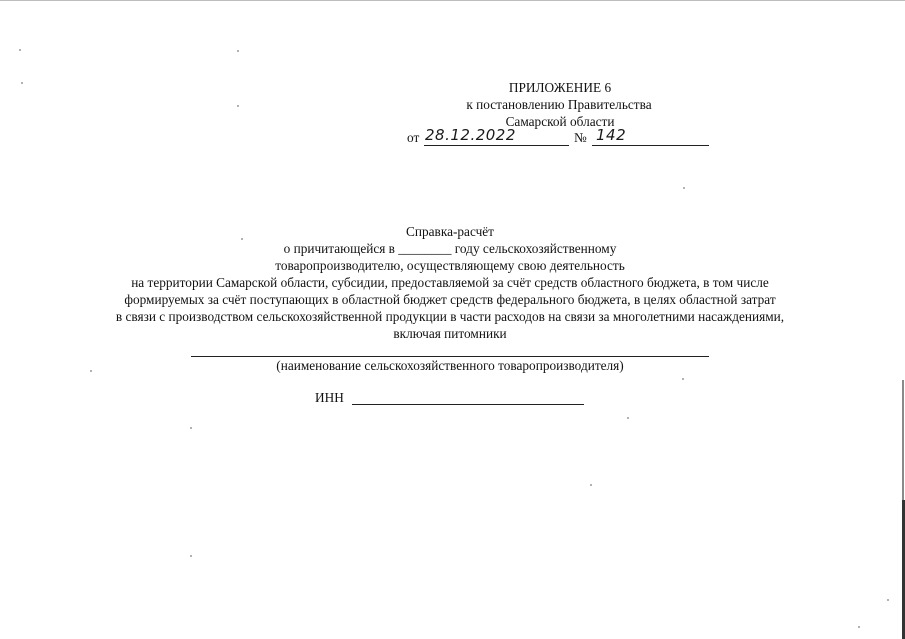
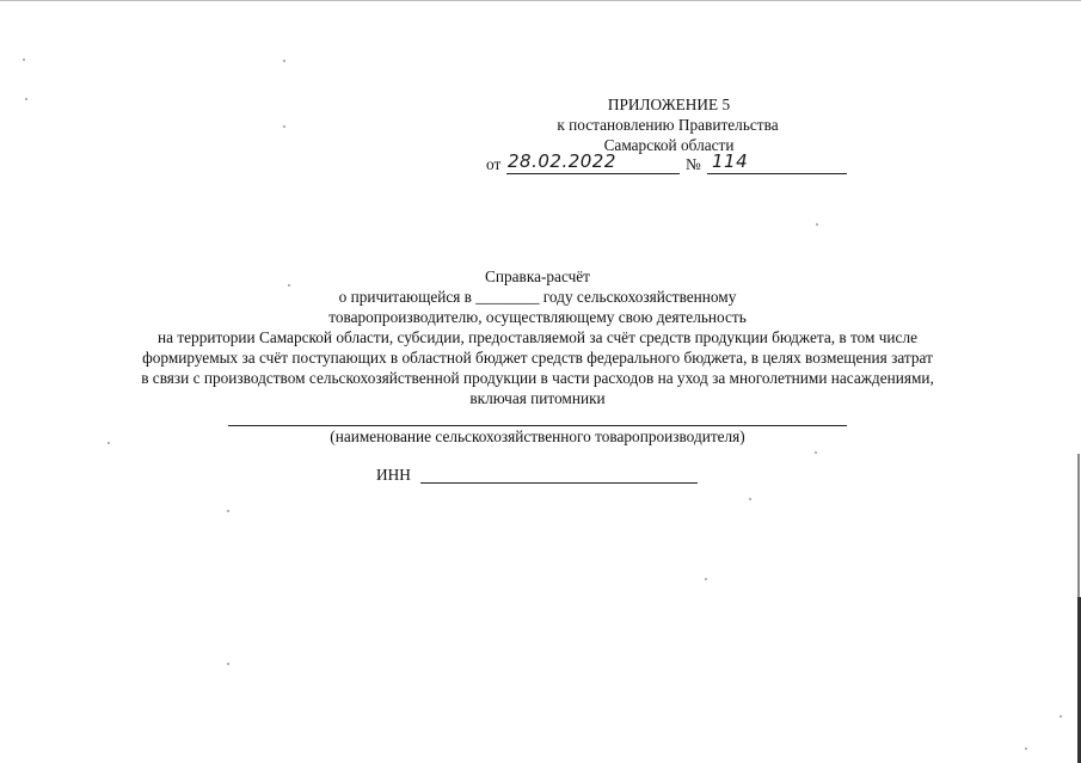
- ПРИЛОЖЕНИЕ 6
+ ПРИЛОЖЕНИЕ 5
  к постановлению Правительства
  Самарской области
  от
- 28.12.2022
+ 28.02.2022
  №
- 142
+ 114
  Справка-расчёт
  о причитающейся в ________ году сельскохозяйственному
  товаропроизводителю, осуществляющему свою деятельность
- на территории Самарской области, субсидии, предоставляемой за счёт средств областного бюджета, в том числе
+ на территории Самарской области, субсидии, предоставляемой за счёт средств продукции бюджета, в том числе
- формируемых за счёт поступающих в областной бюджет средств федерального бюджета, в целях областной затрат
+ формируемых за счёт поступающих в областной бюджет средств федерального бюджета, в целях возмещения затрат
- в связи с производством сельскохозяйственной продукции в части расходов на связи за многолетними насаждениями,
+ в связи с производством сельскохозяйственной продукции в части расходов на уход за многолетними насаждениями,
  включая питомники
  (наименование сельскохозяйственного товаропроизводителя)
  ИНН
